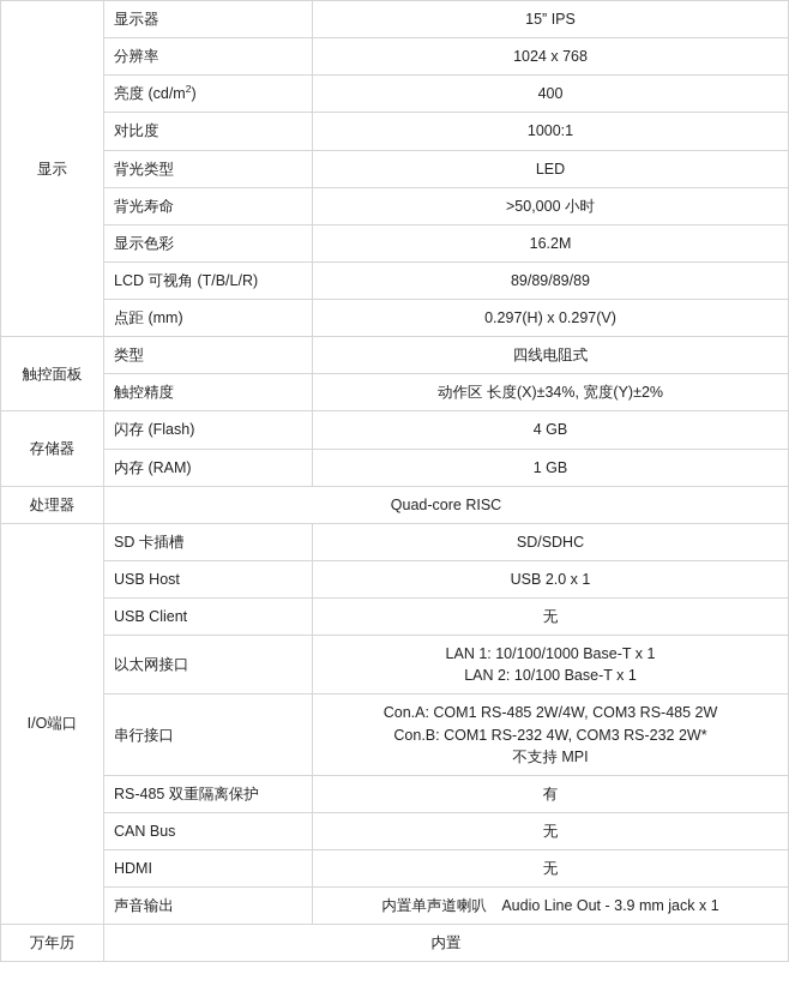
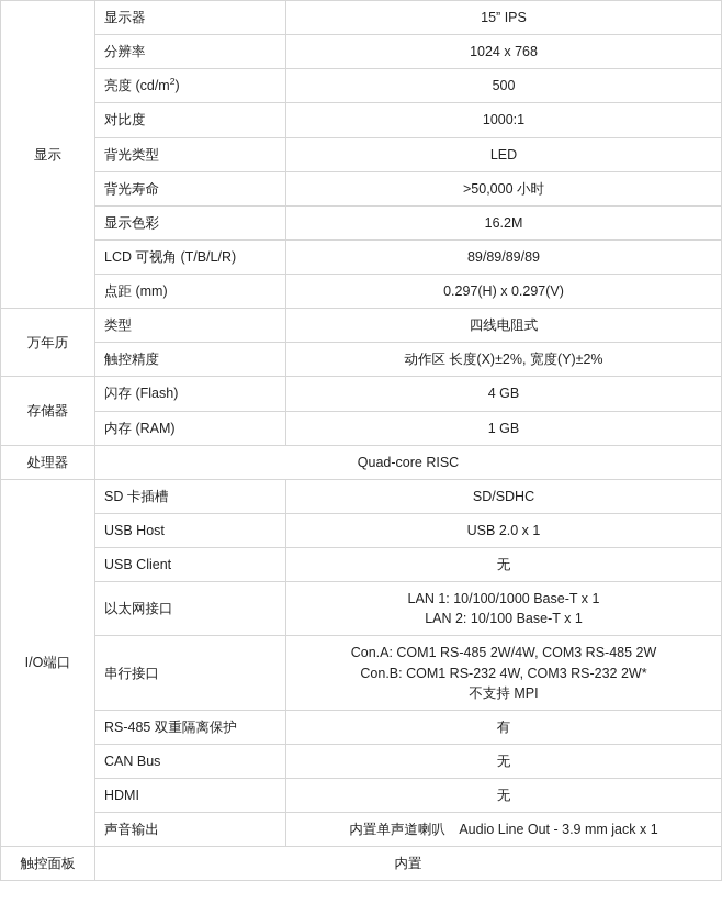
  显示	显示器	15” IPS
  分辨率	1024 x 768
- 亮度 (cd/m2)	400
+ 亮度 (cd/m2)	500
  对比度	1000:1
  背光类型	LED
  背光寿命	>50,000 小时
  显示色彩	16.2M
  LCD 可视角 (T/B/L/R)	89/89/89/89
  点距 (mm)	0.297(H) x 0.297(V)
- 触控面板	类型	四线电阻式
+ 万年历	类型	四线电阻式
- 触控精度	动作区 长度(X)±34%, 宽度(Y)±2%
+ 触控精度	动作区 长度(X)±2%, 宽度(Y)±2%
  存储器	闪存 (Flash)	4 GB
  内存 (RAM)	1 GB
  处理器	Quad-core RISC
  I/O端口	SD 卡插槽	SD/SDHC
  USB Host	USB 2.0 x 1
  USB Client	无
  以太网接口	LAN 1: 10/100/1000 Base-T x 1 LAN 2: 10/100 Base-T x 1
  串行接口	Con.A: COM1 RS-485 2W/4W, COM3 RS-485 2W Con.B: COM1 RS-232 4W, COM3 RS-232 2W* 不支持 MPI
  RS-485 双重隔离保护	有
  CAN Bus	无
  HDMI	无
  声音输出	内置单声道喇叭 Audio Line Out - 3.9 mm jack x 1
- 万年历	内置
+ 触控面板	内置
